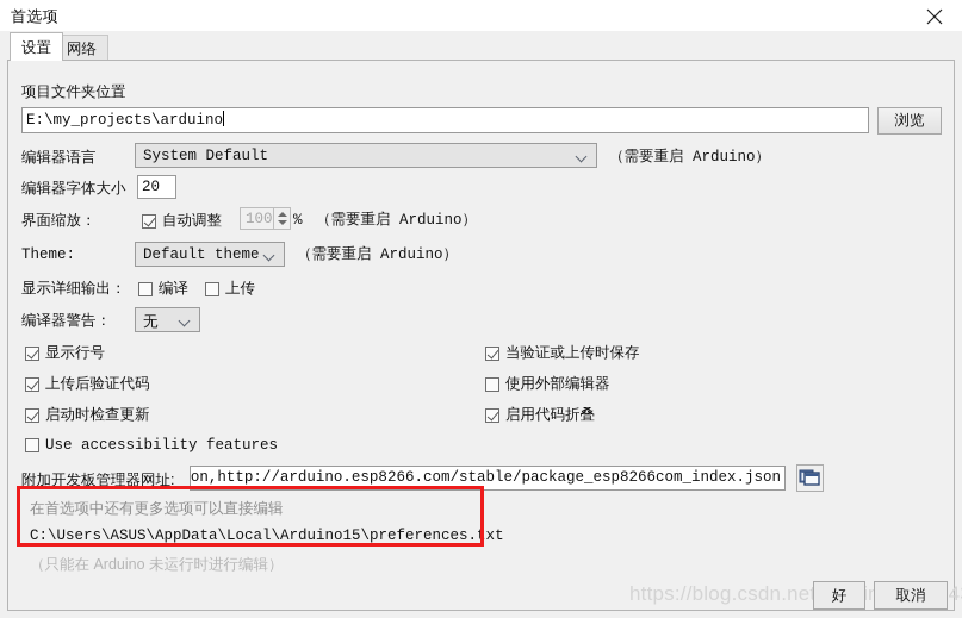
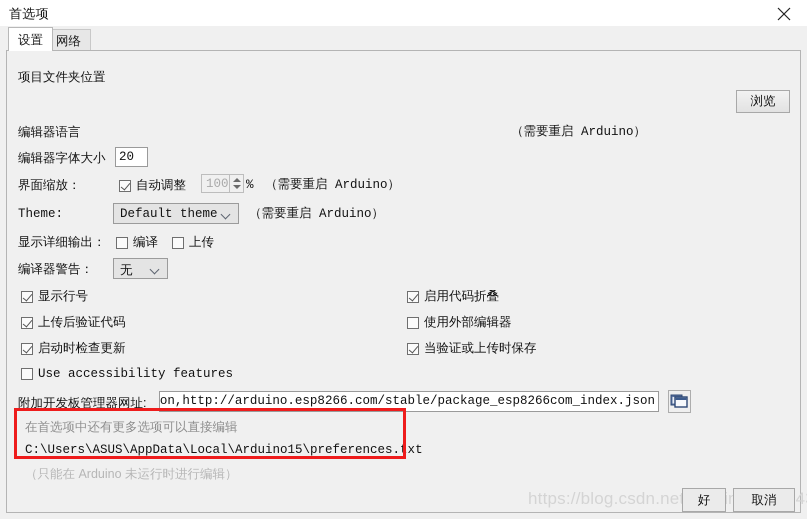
  首选项
  设置
  网络
  项目文件夹位置
- E:\my_projects\arduino
  浏览
  编辑器语言
- System Default
  （需要重启 Arduino）
  编辑器字体大小
  20
  界面缩放：
  自动调整
  100
  %
  （需要重启 Arduino）
  Theme:
  Default theme
  （需要重启 Arduino）
  显示详细输出：
  编译
  上传
  编译器警告：
  无
  显示行号
  上传后验证代码
  启动时检查更新
  Use accessibility features
- 当验证或上传时保存
+ 启用代码折叠
  使用外部编辑器
- 启用代码折叠
+ 当验证或上传时保存
  附加开发板管理器网址:
  on,http://arduino.esp8266.com/stable/package_esp8266com_index.json
  在首选项中还有更多选项可以直接编辑
  C:\Users\ASUS\AppData\Local\Arduino15\preferences.txt
  （只能在 Arduino 未运行时进行编辑）
  好
  取消
